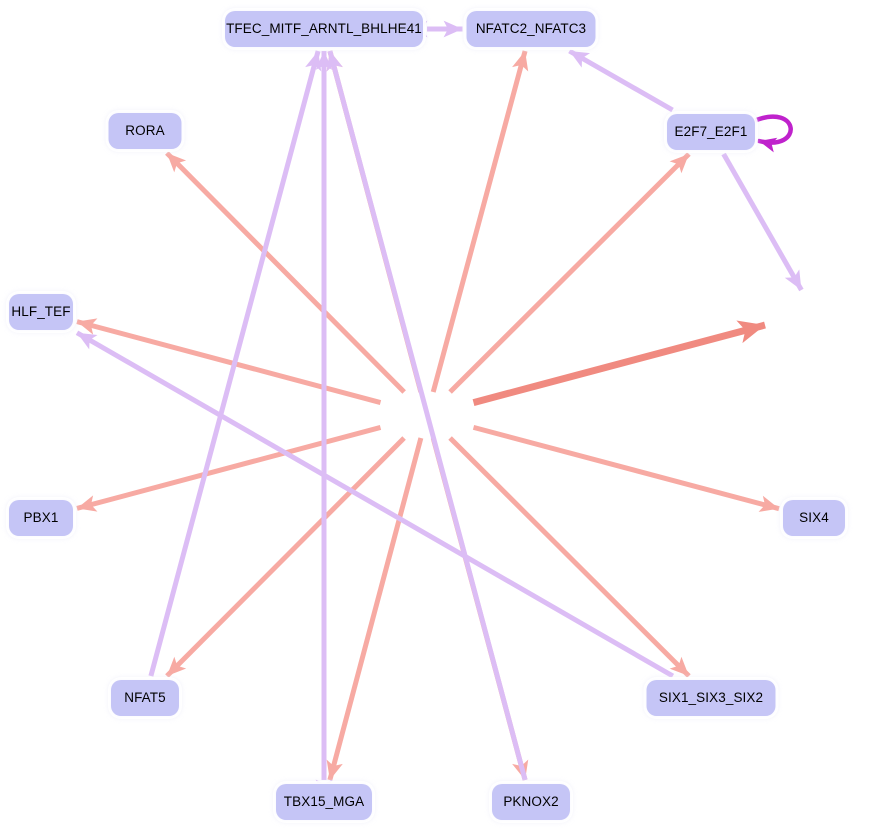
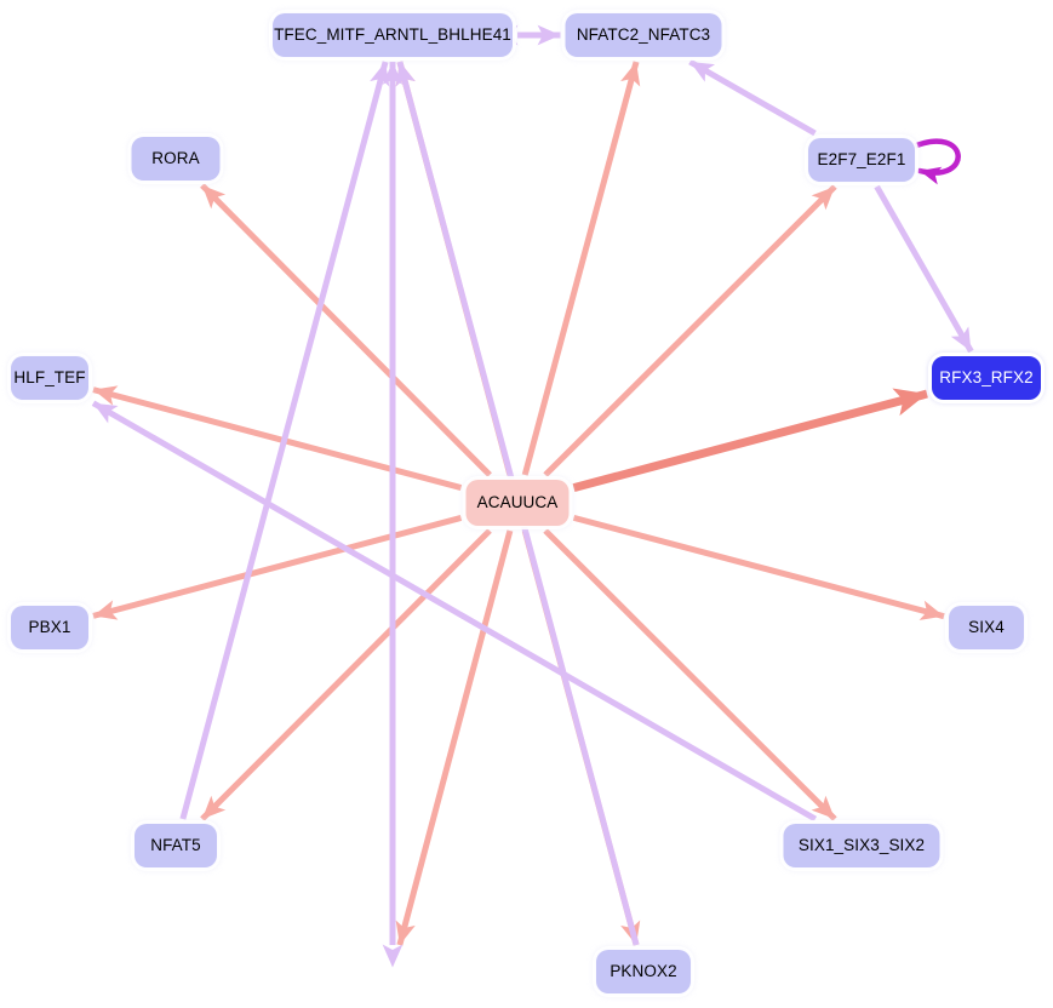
  TFEC_MITF_ARNTL_BHLHE41
  NFATC2_NFATC3
  RORA
  E2F7_E2F1
  HLF_TEF
+ RFX3_RFX2
+ ACAUUCA
  PBX1
  SIX4
  NFAT5
  SIX1_SIX3_SIX2
- TBX15_MGA
  PKNOX2
